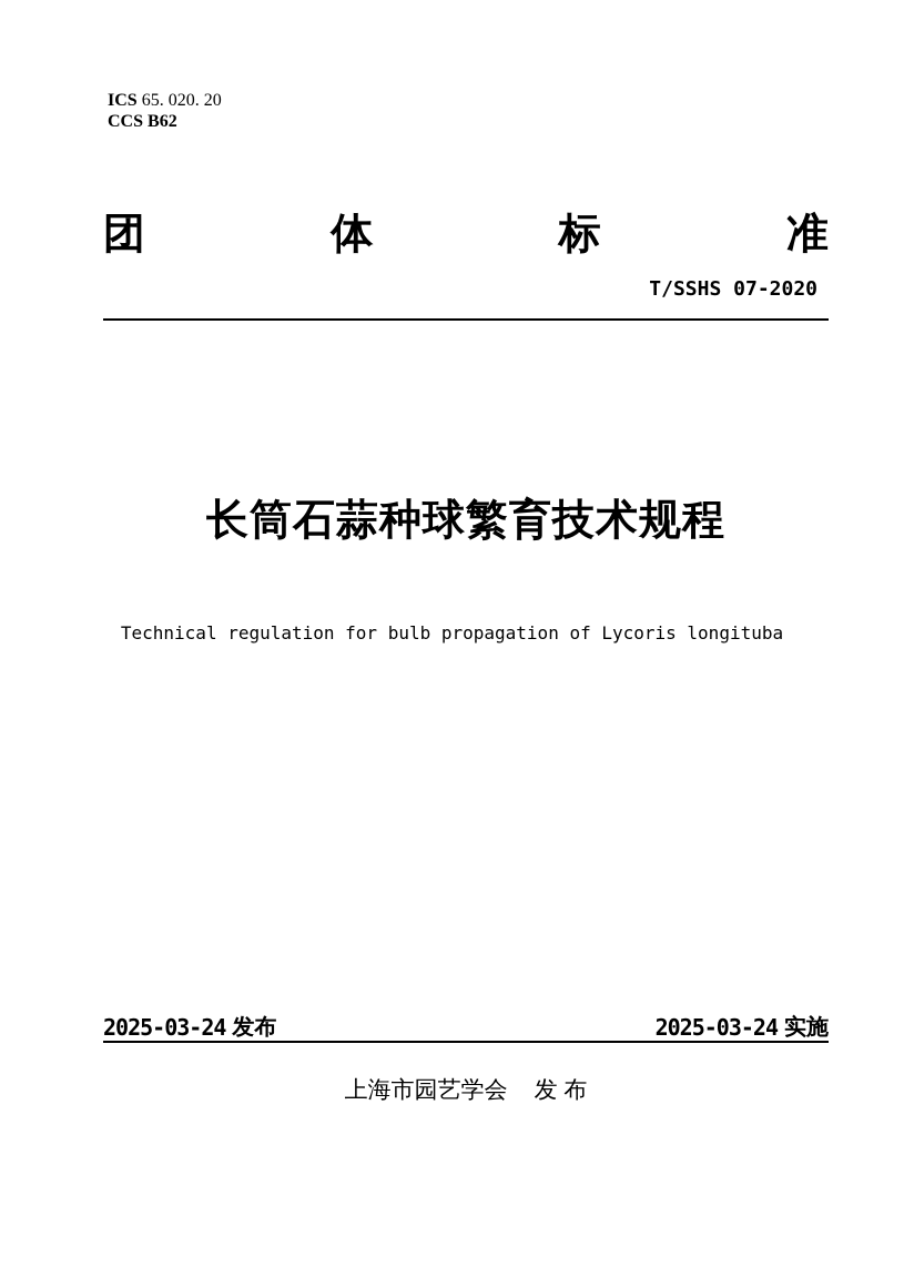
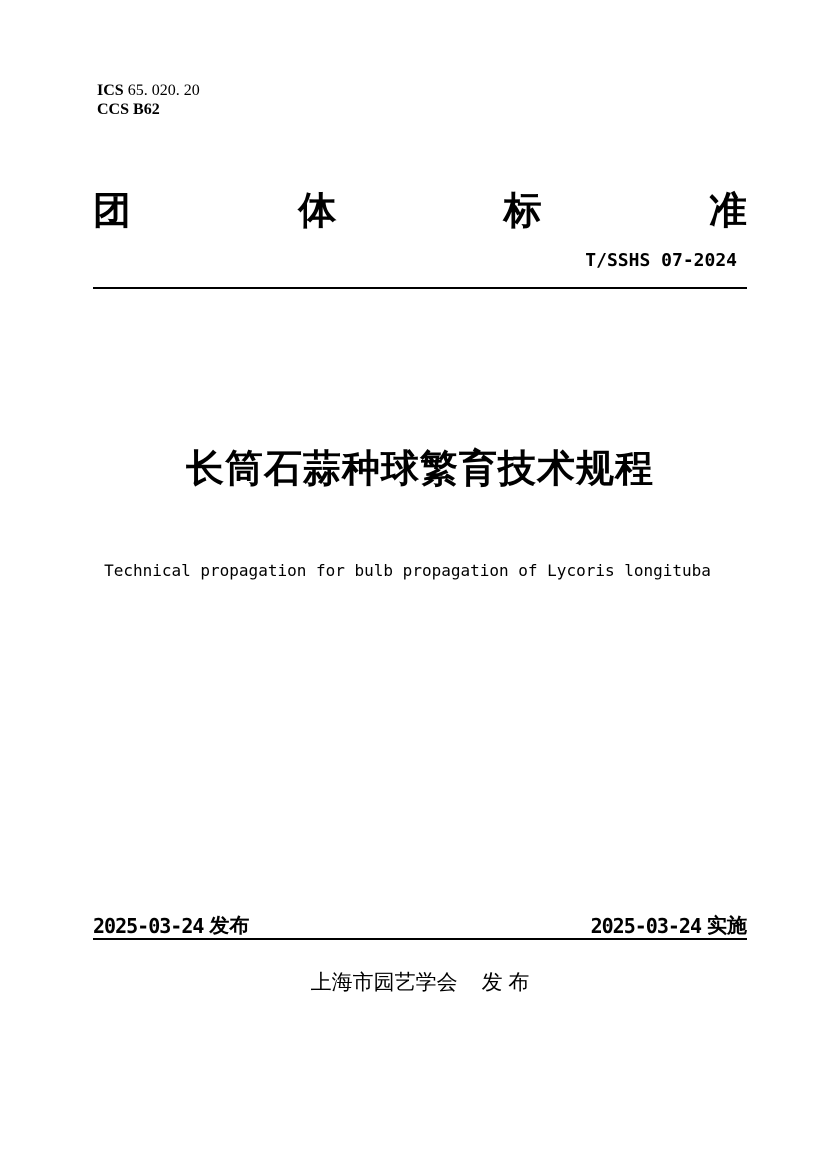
  ICS 65. 020. 20
  CCS B62
  团
  体
  标
  准
- T/SSHS 07-2020
+ T/SSHS 07-2024
  长筒石蒜种球繁育技术规程
- Technical regulation for bulb propagation of Lycoris longituba
+ Technical propagation for bulb propagation of Lycoris longituba
  2025-03-24
  发布
  2025-03-24
  实施
  上海市园艺学会 发 布
